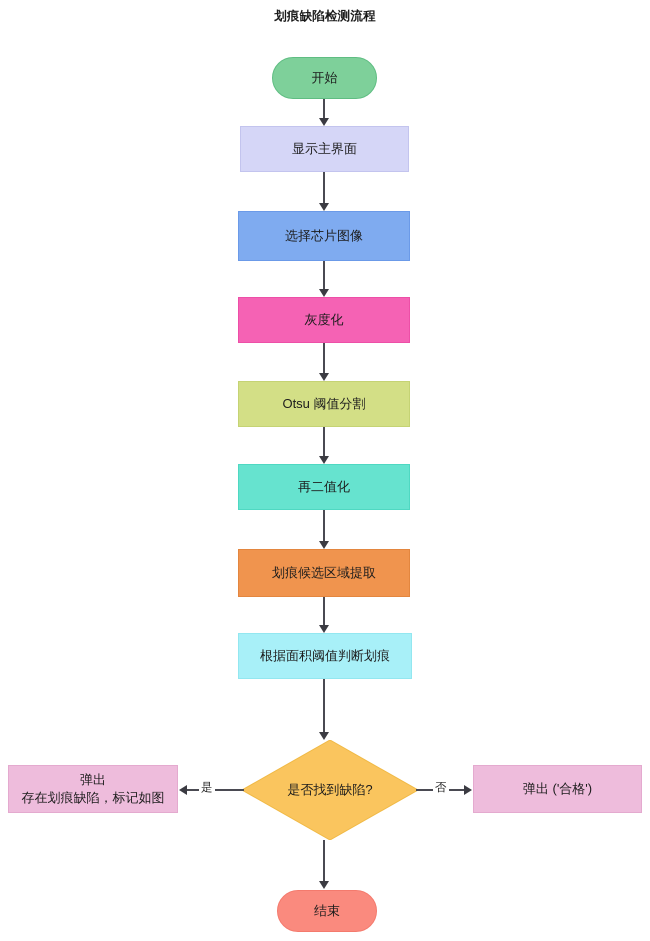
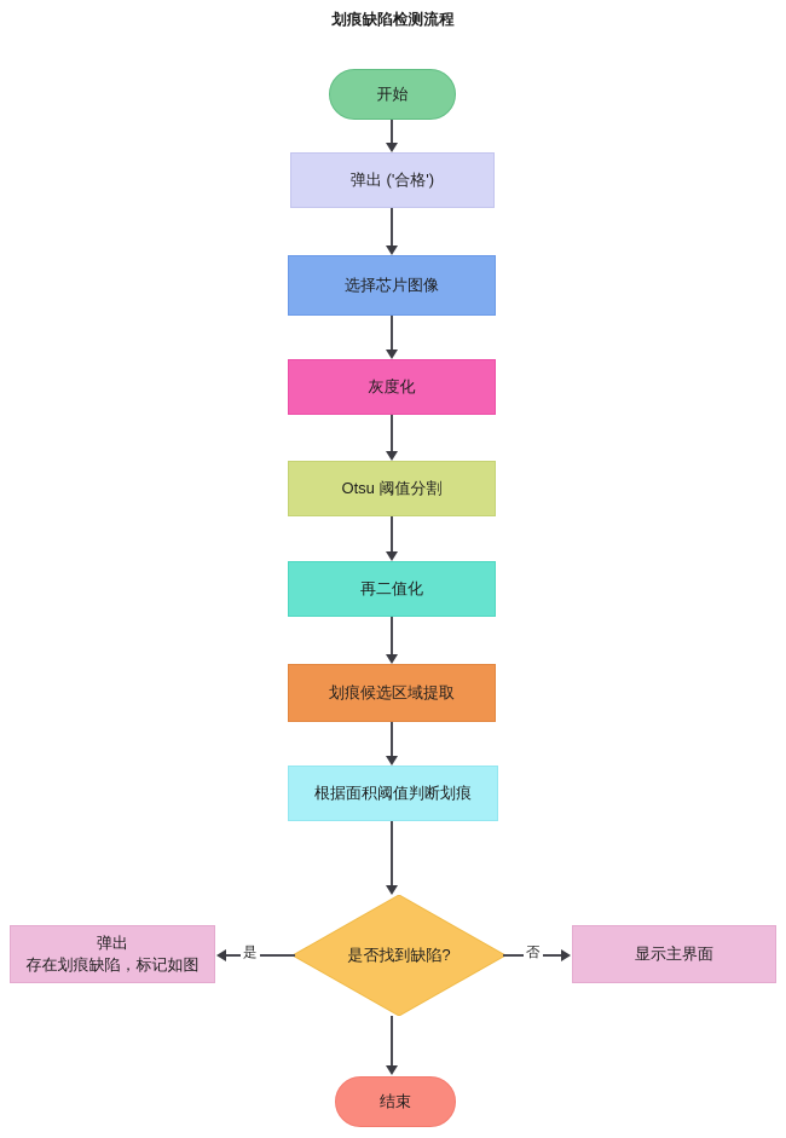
  划痕缺陷检测流程
  开始
- 显示主界面
+ 弹出 ('合格')
  选择芯片图像
  灰度化
  Otsu 阈值分割
  再二值化
  划痕候选区域提取
  根据面积阈值判断划痕
  是否找到缺陷?
  弹出
  存在划痕缺陷，标记如图
- 弹出 ('合格')
+ 显示主界面
  结束
  是
  否
